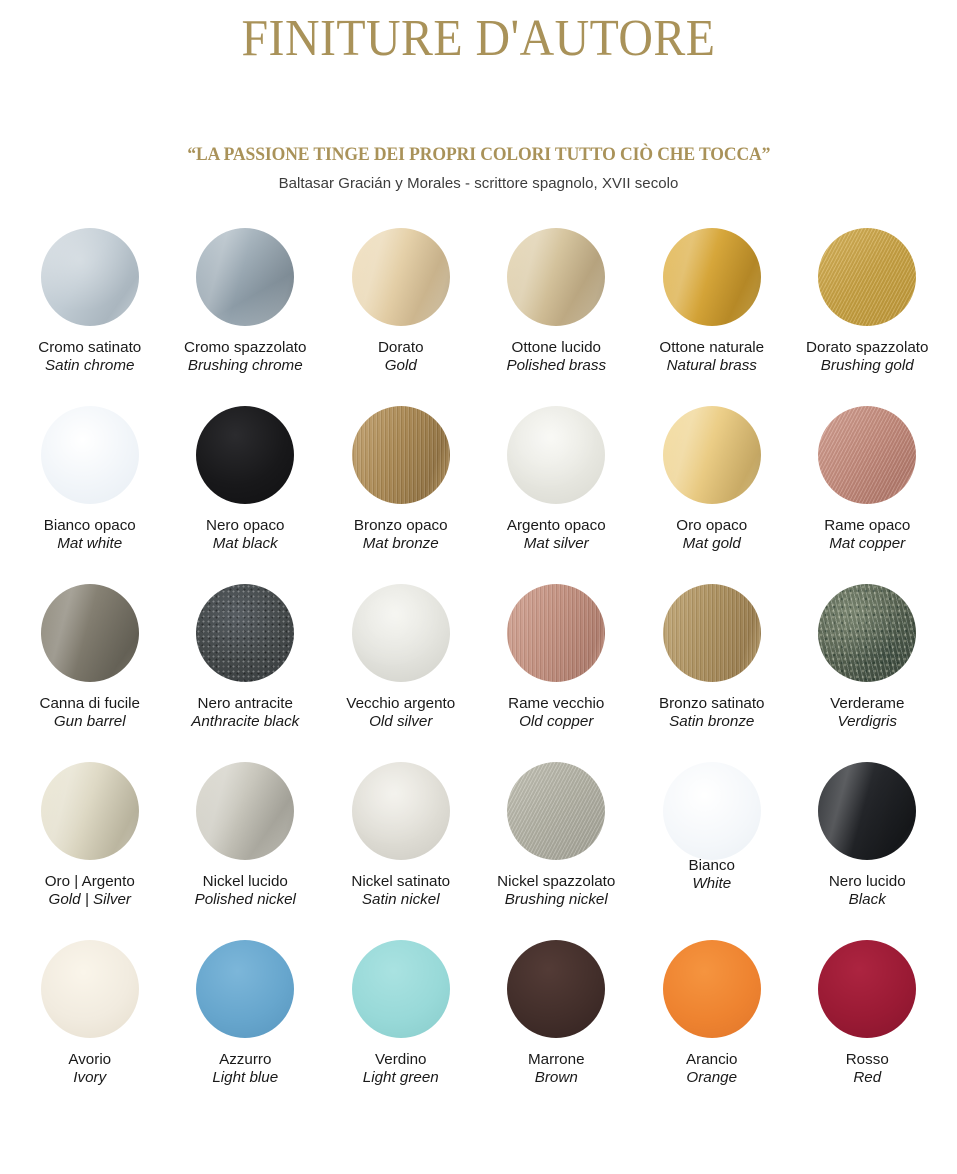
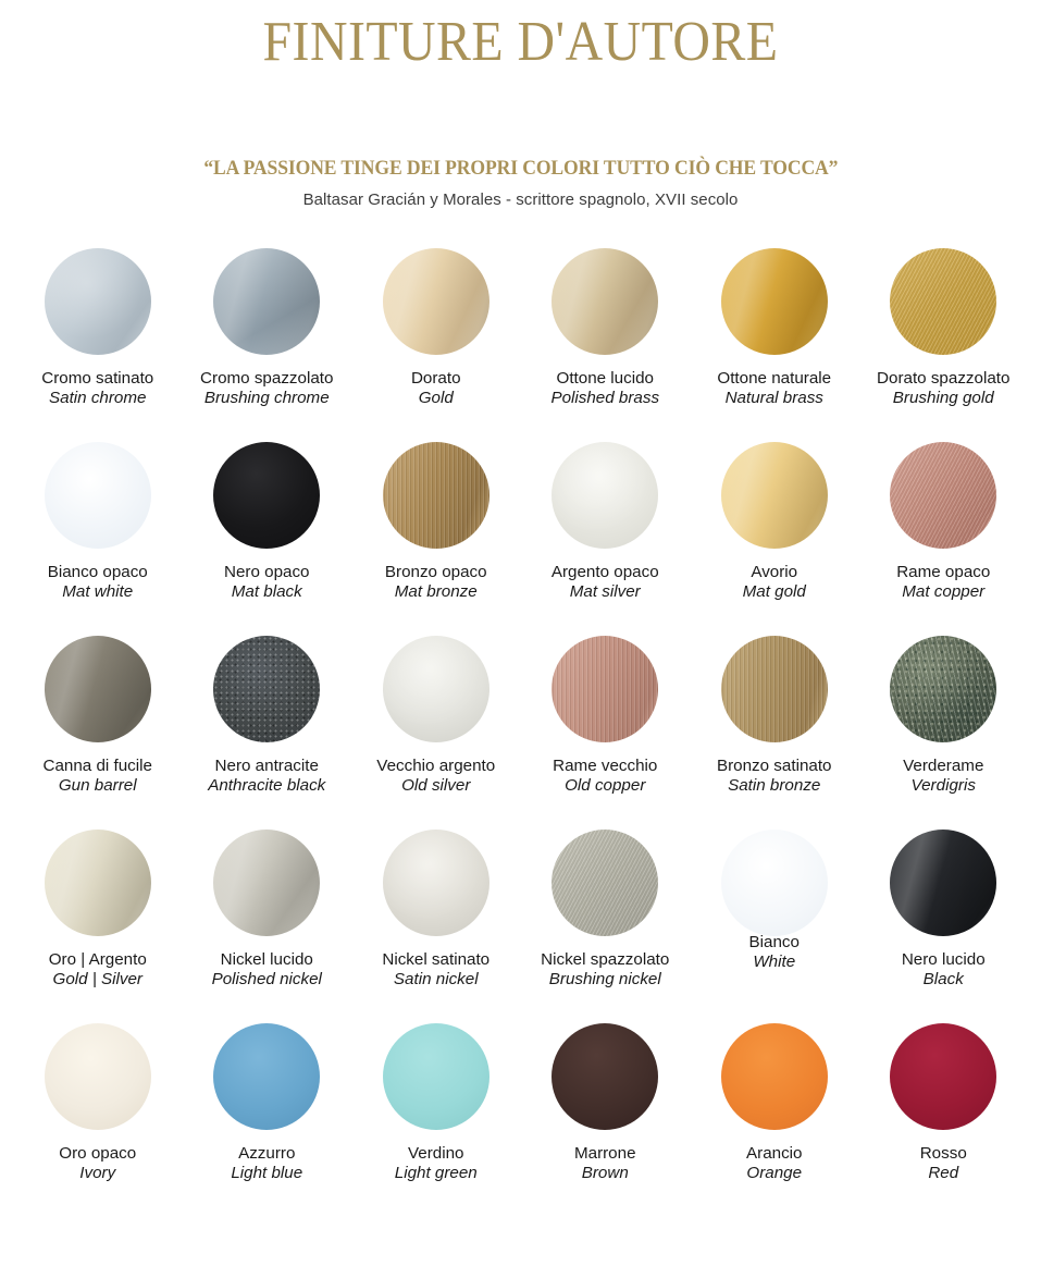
  FINITURE D'AUTORE
  “LA PASSIONE TINGE DEI PROPRI COLORI TUTTO CIÒ CHE TOCCA”
  Baltasar Gracián y Morales - scrittore spagnolo, XVII secolo
  Cromo satinato
  Satin chrome
  Cromo spazzolato
  Brushing chrome
  Dorato
  Gold
  Ottone lucido
  Polished brass
  Ottone naturale
  Natural brass
  Dorato spazzolato
  Brushing gold
  Bianco opaco
  Mat white
  Nero opaco
  Mat black
  Bronzo opaco
  Mat bronze
  Argento opaco
  Mat silver
- Oro opaco
+ Avorio
  Mat gold
  Rame opaco
  Mat copper
  Canna di fucile
  Gun barrel
  Nero antracite
  Anthracite black
  Vecchio argento
  Old silver
  Rame vecchio
  Old copper
  Bronzo satinato
  Satin bronze
  Verderame
  Verdigris
  Oro | Argento
  Gold | Silver
  Nickel lucido
  Polished nickel
  Nickel satinato
  Satin nickel
  Nickel spazzolato
  Brushing nickel
  Bianco
  White
  Nero lucido
  Black
- Avorio
+ Oro opaco
  Ivory
  Azzurro
  Light blue
  Verdino
  Light green
  Marrone
  Brown
  Arancio
  Orange
  Rosso
  Red
